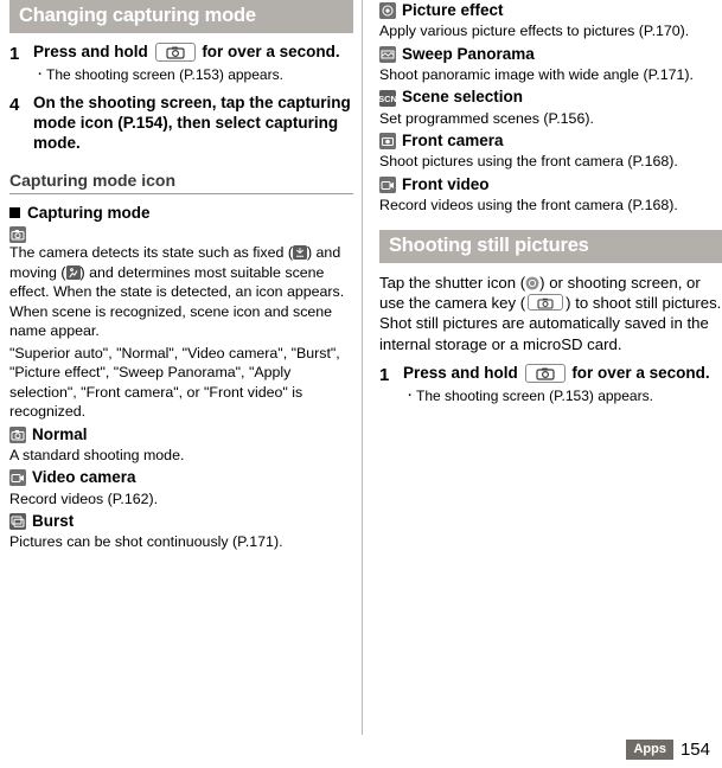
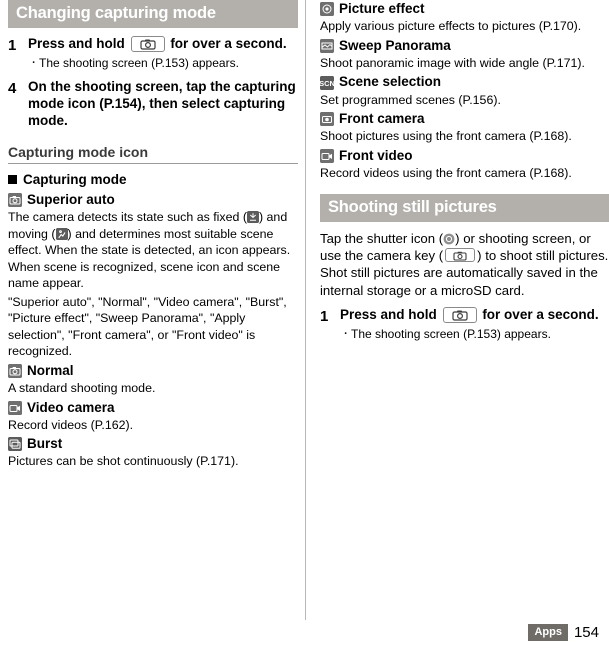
  Changing capturing mode
  1
  Press and hold for over a second.
  ・
  The shooting screen (P.153) appears.
  4
  On the shooting screen, tap the capturing mode icon (P.154), then select capturing mode.
  Capturing mode icon
  Capturing mode
+ Superior auto
  The camera detects its state such as fixed ( ) and moving ( ) and determines most suitable scene effect. When the state is detected, an icon appears. When scene is recognized, scene icon and scene name appear.
  "Superior auto", "Normal", "Video camera", "Burst", "Picture effect", "Sweep Panorama", "Apply selection", "Front camera", or "Front video" is recognized.
  Normal
  A standard shooting mode.
  Video camera
  Record videos (P.162).
  Burst
  Pictures can be shot continuously (P.171).
  Picture effect
  Apply various picture effects to pictures (P.170).
  Sweep Panorama
  Shoot panoramic image with wide angle (P.171).
  SCN
  Scene selection
  Set programmed scenes (P.156).
  Front camera
  Shoot pictures using the front camera (P.168).
  Front video
  Record videos using the front camera (P.168).
  Shooting still pictures
  Tap the shutter icon ( ) or shooting screen, or use the camera key ( ) to shoot still pictures. Shot still pictures are automatically saved in the internal storage or a microSD card.
  1
  Press and hold for over a second.
  ・
  The shooting screen (P.153) appears.
  Apps 154
